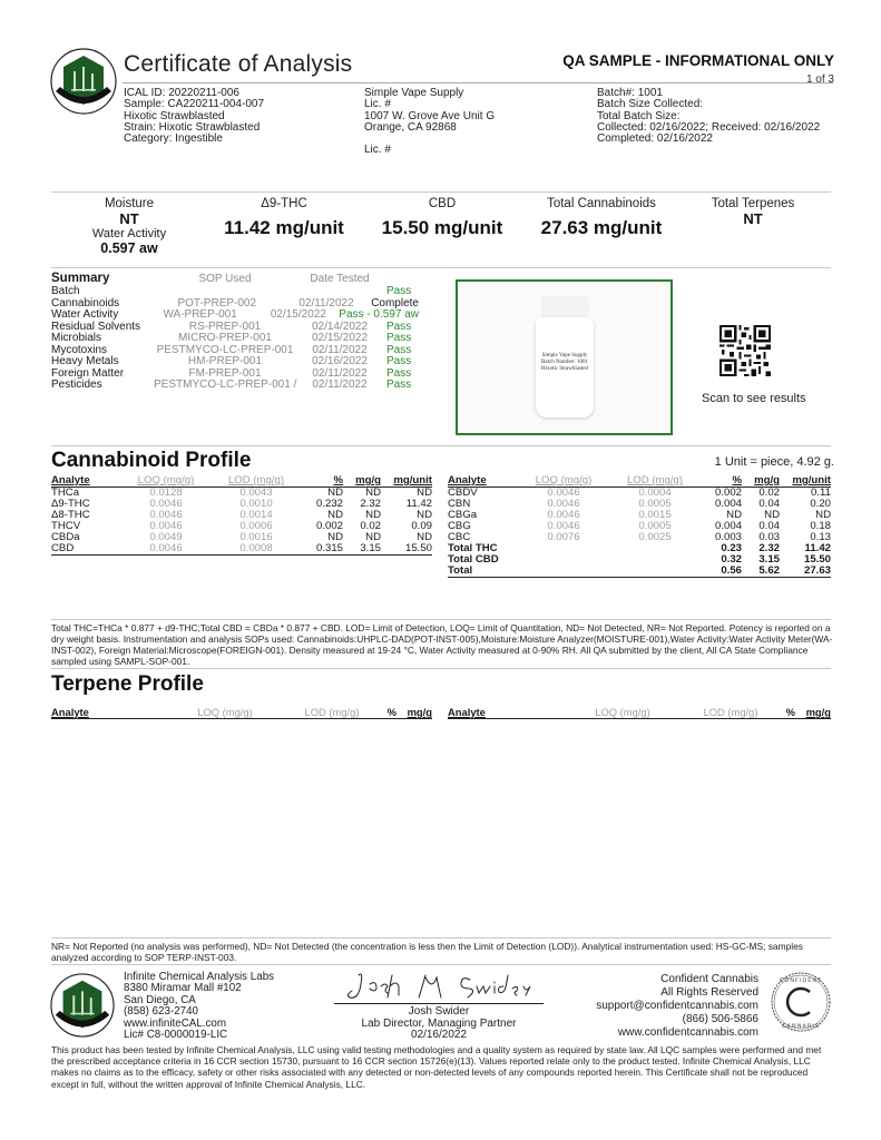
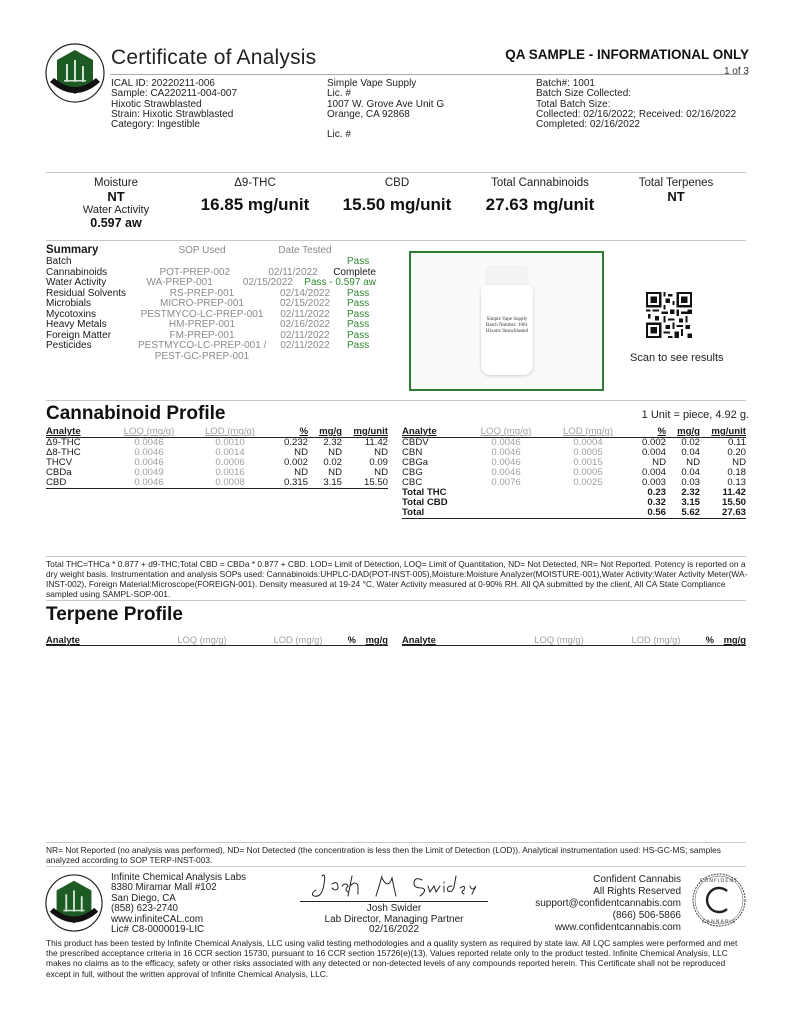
  Certificate of Analysis
  QA SAMPLE - INFORMATIONAL ONLY
  1 of 3
  ICAL ID: 20220211-006
  Sample: CA220211-004-007
  Hixotic Strawblasted
  Strain: Hixotic Strawblasted
  Category: Ingestible
  Simple Vape Supply
  Lic. #
  1007 W. Grove Ave Unit G
  Orange, CA 92868
  Lic. #
  Batch#: 1001
  Batch Size Collected:
  Total Batch Size:
  Collected: 02/16/2022; Received: 02/16/2022
  Completed: 02/16/2022
  Moisture
  NT
  Water Activity
  0.597 aw
  Δ9-THC
- 11.42 mg/unit
+ 16.85 mg/unit
  CBD
  15.50 mg/unit
  Total Cannabinoids
  27.63 mg/unit
  Total Terpenes
  NT
  Summary
  SOP Used
  Date Tested
  Batch
  Pass
  Cannabinoids
  POT-PREP-002
  02/11/2022
  Complete
  Water Activity
  WA-PREP-001
  02/15/2022
  Pass - 0.597 aw
  Residual Solvents
  RS-PREP-001
  02/14/2022
  Pass
  Microbials
  MICRO-PREP-001
  02/15/2022
  Pass
  Mycotoxins
  PESTMYCO-LC-PREP-001
  02/11/2022
  Pass
  Heavy Metals
  HM-PREP-001
  02/16/2022
  Pass
  Foreign Matter
  FM-PREP-001
  02/11/2022
  Pass
  Pesticides
  PESTMYCO-LC-PREP-001 /
  02/11/2022
  Pass
+ PEST-GC-PREP-001
  Scan to see results
  Cannabinoid Profile
  1 Unit = piece, 4.92 g.
  Analyte	LOQ (mg/g)	LOD (mg/g)	%	mg/g	mg/unit
- THCa	0.0128	0.0043	ND	ND	ND
  Δ9-THC	0.0046	0.0010	0.232	2.32	11.42
  Δ8-THC	0.0046	0.0014	ND	ND	ND
  THCV	0.0046	0.0006	0.002	0.02	0.09
  CBDa	0.0049	0.0016	ND	ND	ND
  CBD	0.0046	0.0008	0.315	3.15	15.50
  Analyte	LOQ (mg/g)	LOD (mg/g)	%	mg/g	mg/unit
  CBDV	0.0046	0.0004	0.002	0.02	0.11
  CBN	0.0046	0.0005	0.004	0.04	0.20
  CBGa	0.0046	0.0015	ND	ND	ND
  CBG	0.0046	0.0005	0.004	0.04	0.18
  CBC	0.0076	0.0025	0.003	0.03	0.13
  Total THC	0.23	2.32	11.42
  Total CBD	0.32	3.15	15.50
  Total	0.56	5.62	27.63
  Total THC=THCa * 0.877 + d9-THC;Total CBD = CBDa * 0.877 + CBD. LOD= Limit of Detection, LOQ= Limit of Quantitation, ND= Not Detected, NR= Not Reported. Potency is reported on a dry weight basis. Instrumentation and analysis SOPs used: Cannabinoids:UHPLC-DAD(POT-INST-005),Moisture:Moisture Analyzer(MOISTURE-001),Water Activity:Water Activity Meter(WA-INST-002), Foreign Material:Microscope(FOREIGN-001). Density measured at 19-24 °C, Water Activity measured at 0-90% RH. All QA submitted by the client, All CA State Compliance sampled using SAMPL-SOP-001.
  Terpene Profile
  Analyte	LOQ (mg/g)	LOD (mg/g)	%	mg/g
  Analyte	LOQ (mg/g)	LOD (mg/g)	%	mg/g
  NR= Not Reported (no analysis was performed), ND= Not Detected (the concentration is less then the Limit of Detection (LOD)). Analytical instrumentation used: HS-GC-MS; samples analyzed according to SOP TERP-INST-003.
  Infinite Chemical Analysis Labs
  8380 Miramar Mall #102
  San Diego, CA
  (858) 623-2740
  www.infiniteCAL.com
  Lic# C8-0000019-LIC
  Josh Swider
  Lab Director, Managing Partner
  02/16/2022
  Confident Cannabis
  All Rights Reserved
  support@confidentcannabis.com
  (866) 506-5866
  www.confidentcannabis.com
  This product has been tested by Infinite Chemical Analysis, LLC using valid testing methodologies and a quality system as required by state law. All LQC samples were performed and met the prescribed acceptance criteria in 16 CCR section 15730, pursuant to 16 CCR section 15726(e)(13). Values reported relate only to the product tested. Infinite Chemical Analysis, LLC makes no claims as to the efficacy, safety or other risks associated with any detected or non-detected levels of any compounds reported herein. This Certificate shall not be reproduced except in full, without the written approval of Infinite Chemical Analysis, LLC.
